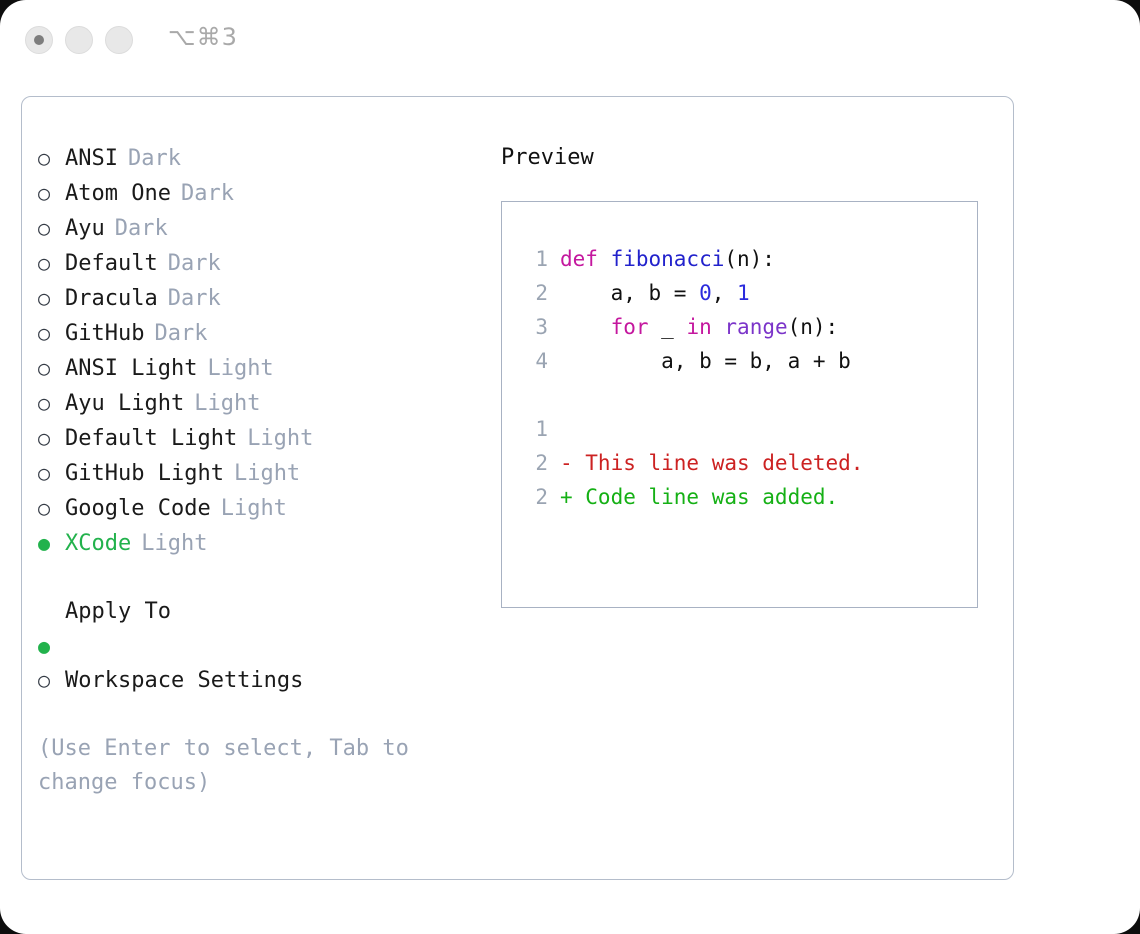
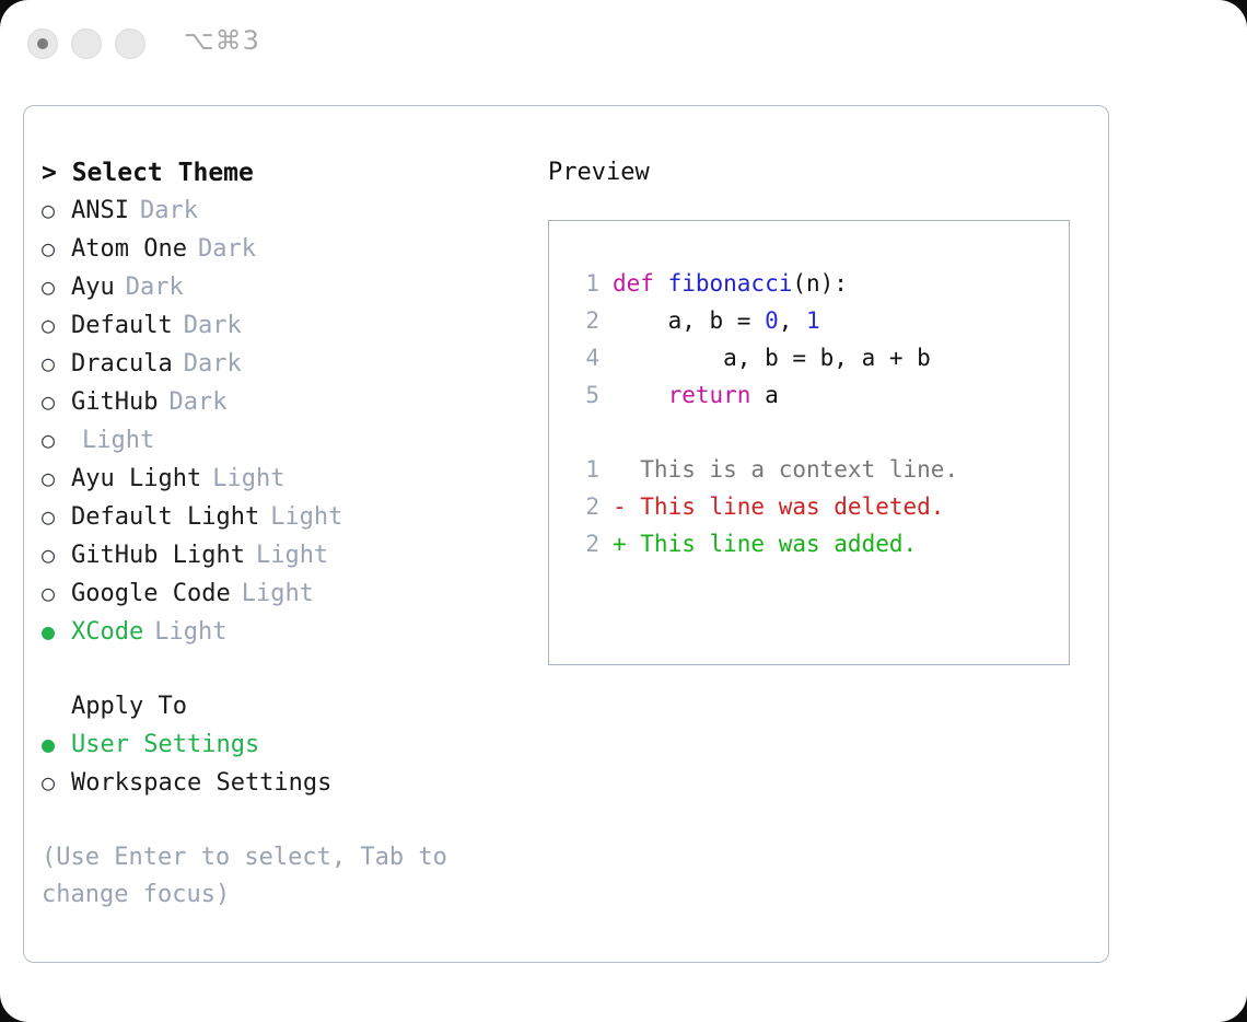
  ⌥⌘3
+ > Select Theme
  ○
  ANSI
  Dark
  ○
  Atom One
  Dark
  ○
  Ayu
  Dark
  ○
  Default
  Dark
  ○
  Dracula
  Dark
  ○
  GitHub
  Dark
  ○
- ANSI Light
  Light
  ○
  Ayu Light
  Light
  ○
  Default Light
  Light
  ○
  GitHub Light
  Light
  ○
  Google Code
  Light
  ●
  XCode
  Light
  Apply To
  ●
+ User Settings
  ○
  Workspace Settings
  (Use Enter to select, Tab to change focus)
  Preview
  1
  def fibonacci(n):
  2
  a, b = 0, 1
- 3
- for _ in range(n):
  4
  a, b = b, a + b
+ 5
+ return a
  1
+ This is a context line.
  2
  - This line was deleted.
  2
- + Code line was added.
+ + This line was added.
